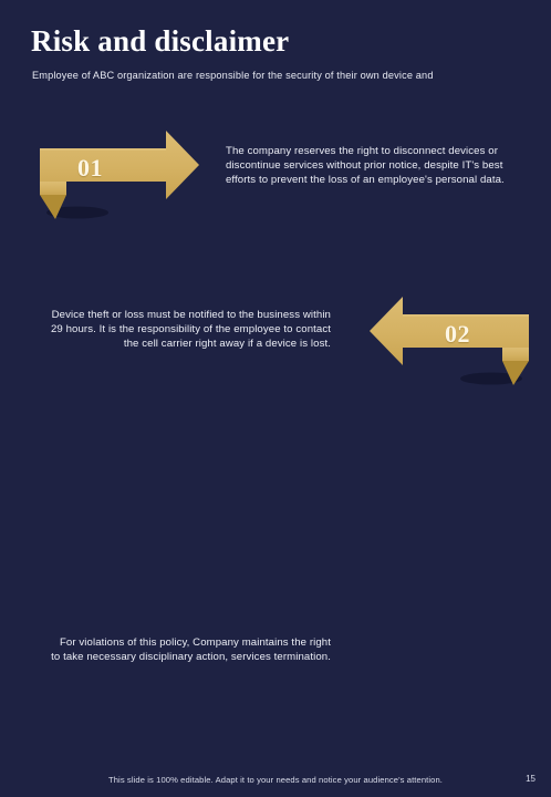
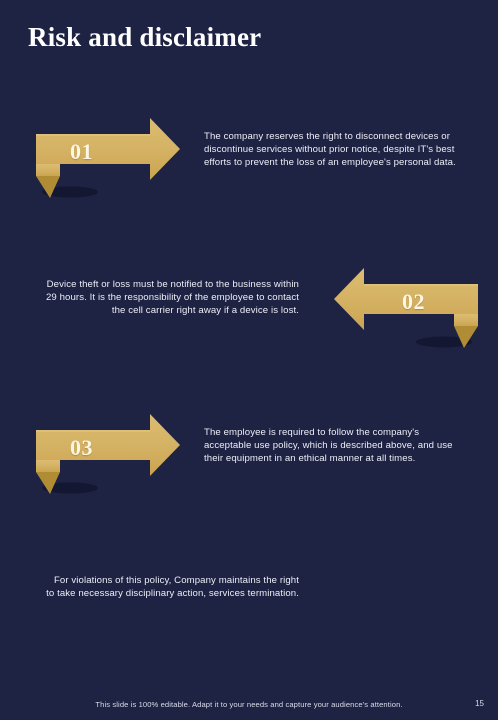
  Risk and disclaimer
- Employee of ABC organization are responsible for the security of their own device and
  01
  The company reserves the right to disconnect devices or discontinue services without prior notice, despite IT's best efforts to prevent the loss of an employee's personal data.
  02
  Device theft or loss must be notified to the business within 29 hours. It is the responsibility of the employee to contact the cell carrier right away if a device is lost.
+ 03
+ The employee is required to follow the company's acceptable use policy, which is described above, and use their equipment in an ethical manner at all times.
  For violations of this policy, Company maintains the right to take necessary disciplinary action, services termination.
- This slide is 100% editable. Adapt it to your needs and notice your audience's attention.
+ This slide is 100% editable. Adapt it to your needs and capture your audience's attention.
  15
